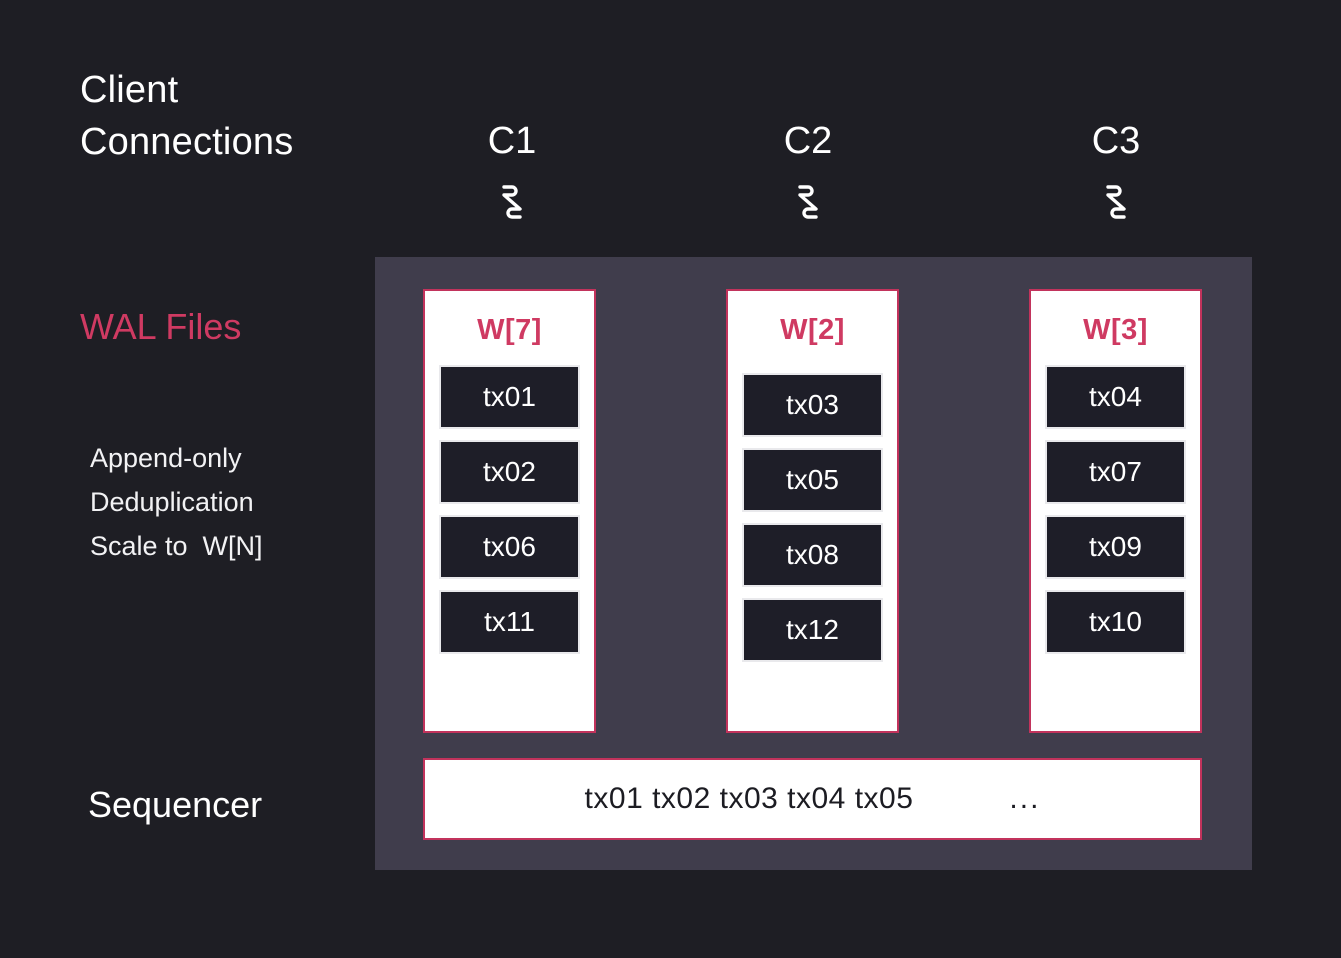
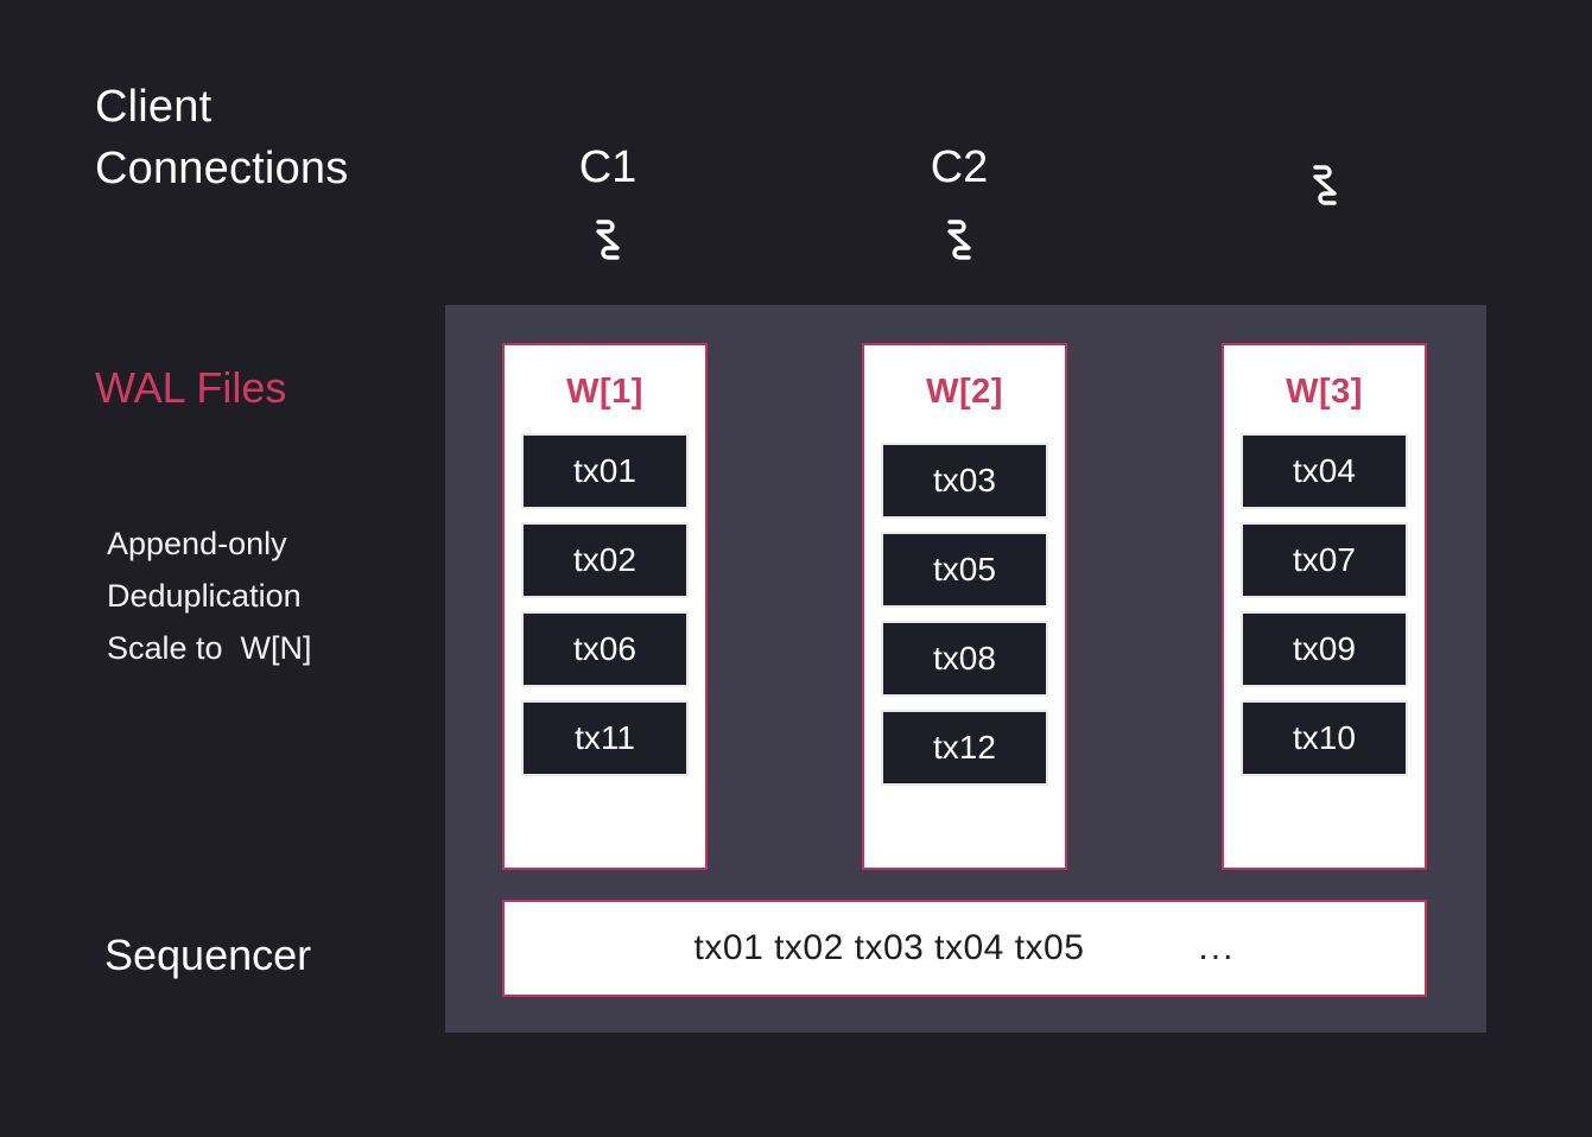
  Client
  Connections
  WAL Files
  Append-only
  Deduplication
  Scale to W[N]
  Sequencer
  C1
  C2
- C3
- W[7]
+ W[1]
  tx01
  tx02
  tx06
  tx11
  W[2]
  tx03
  tx05
  tx08
  tx12
  W[3]
  tx04
  tx07
  tx09
  tx10
  tx01 tx02 tx03 tx04 tx05
  ...
